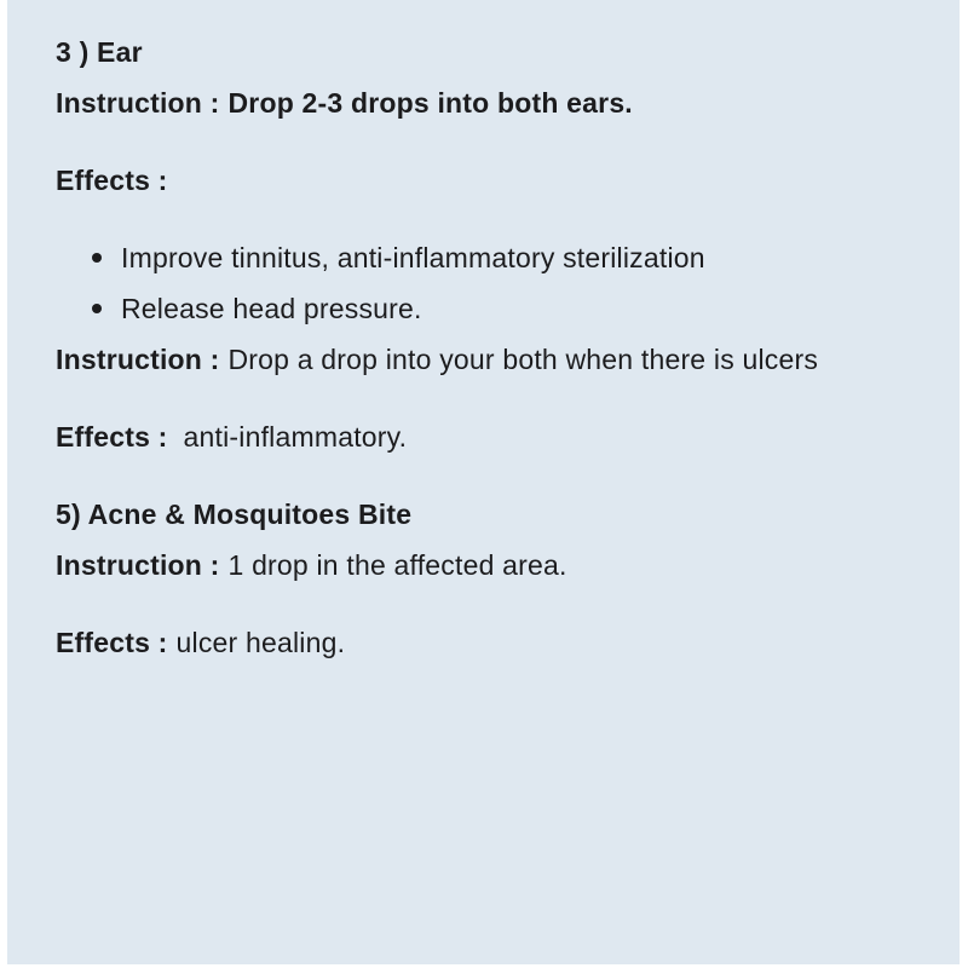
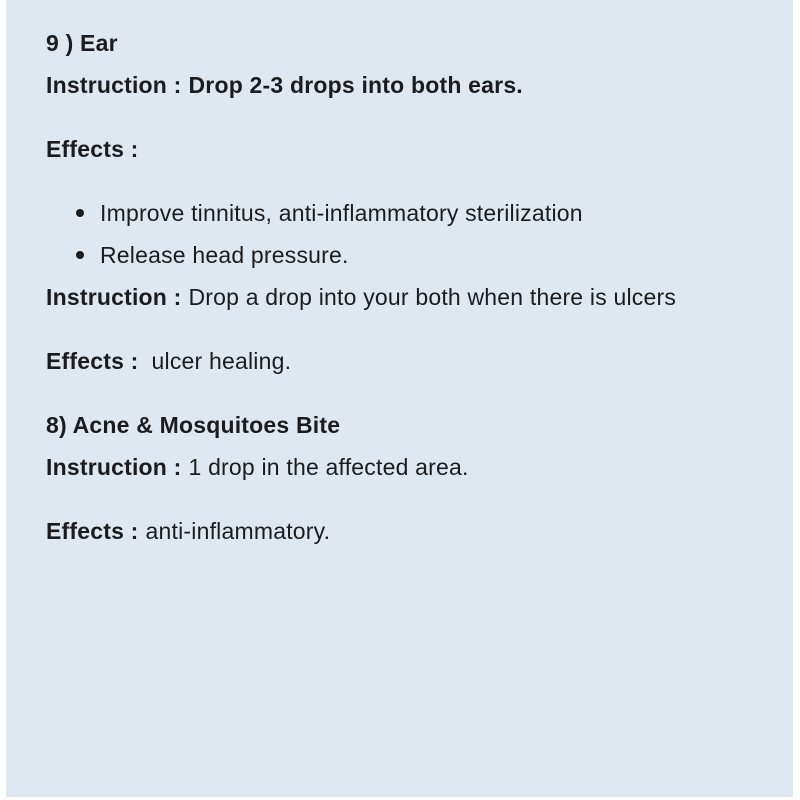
- 3 ) Ear
+ 9 ) Ear
  Instruction : Drop 2-3 drops into both ears.
  Effects :
  Improve tinnitus, anti-inflammatory sterilization
  Release head pressure.
  Instruction : Drop a drop into your both when there is ulcers
- Effects : anti-inflammatory.
+ Effects : ulcer healing.
- 5) Acne & Mosquitoes Bite
+ 8) Acne & Mosquitoes Bite
  Instruction : 1 drop in the affected area.
- Effects : ulcer healing.
+ Effects : anti-inflammatory.
